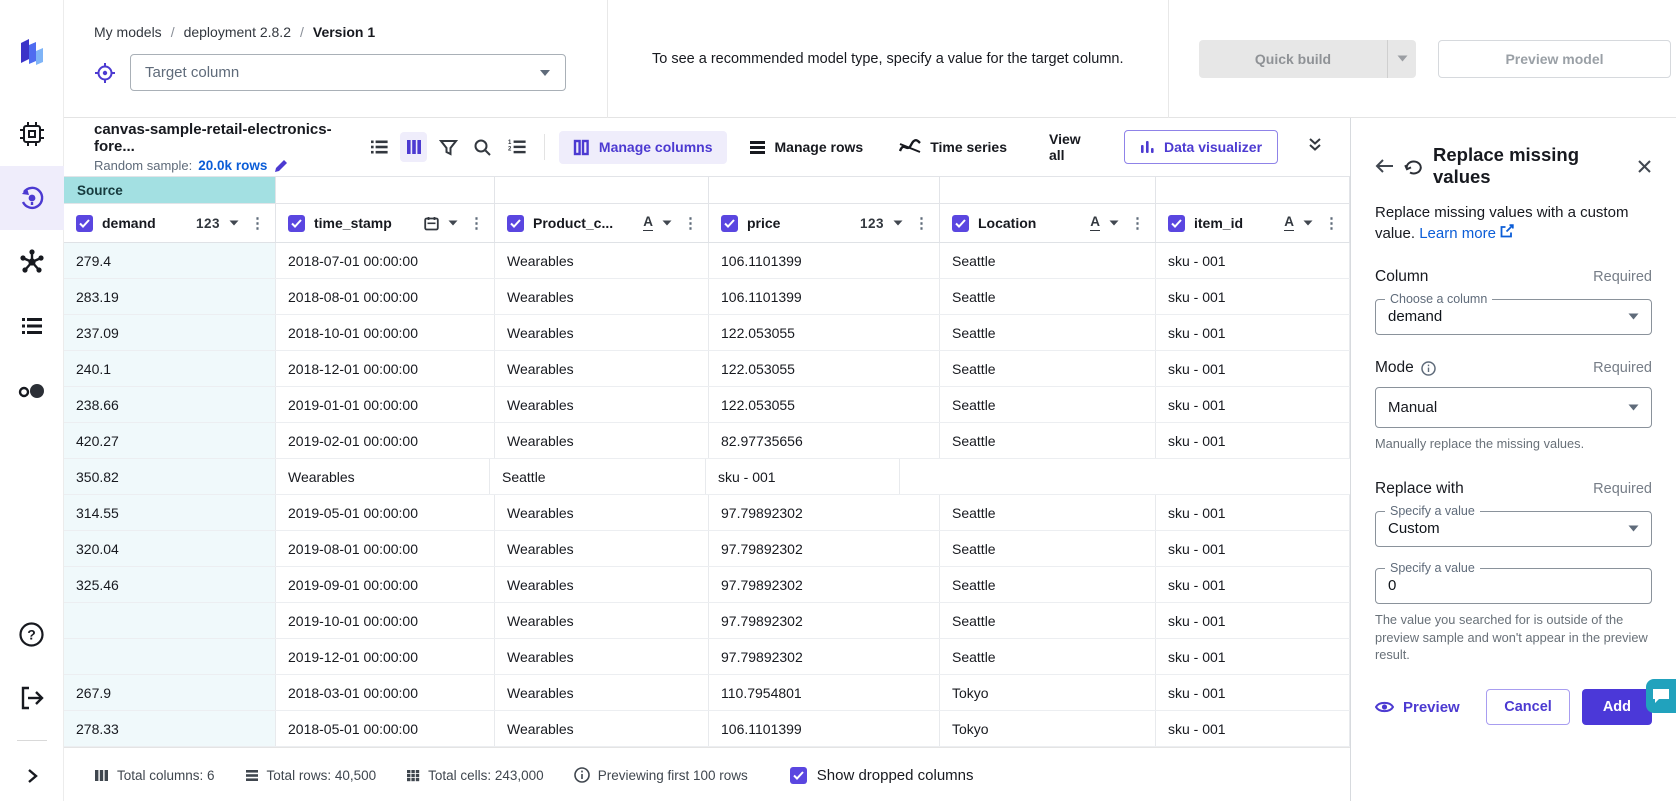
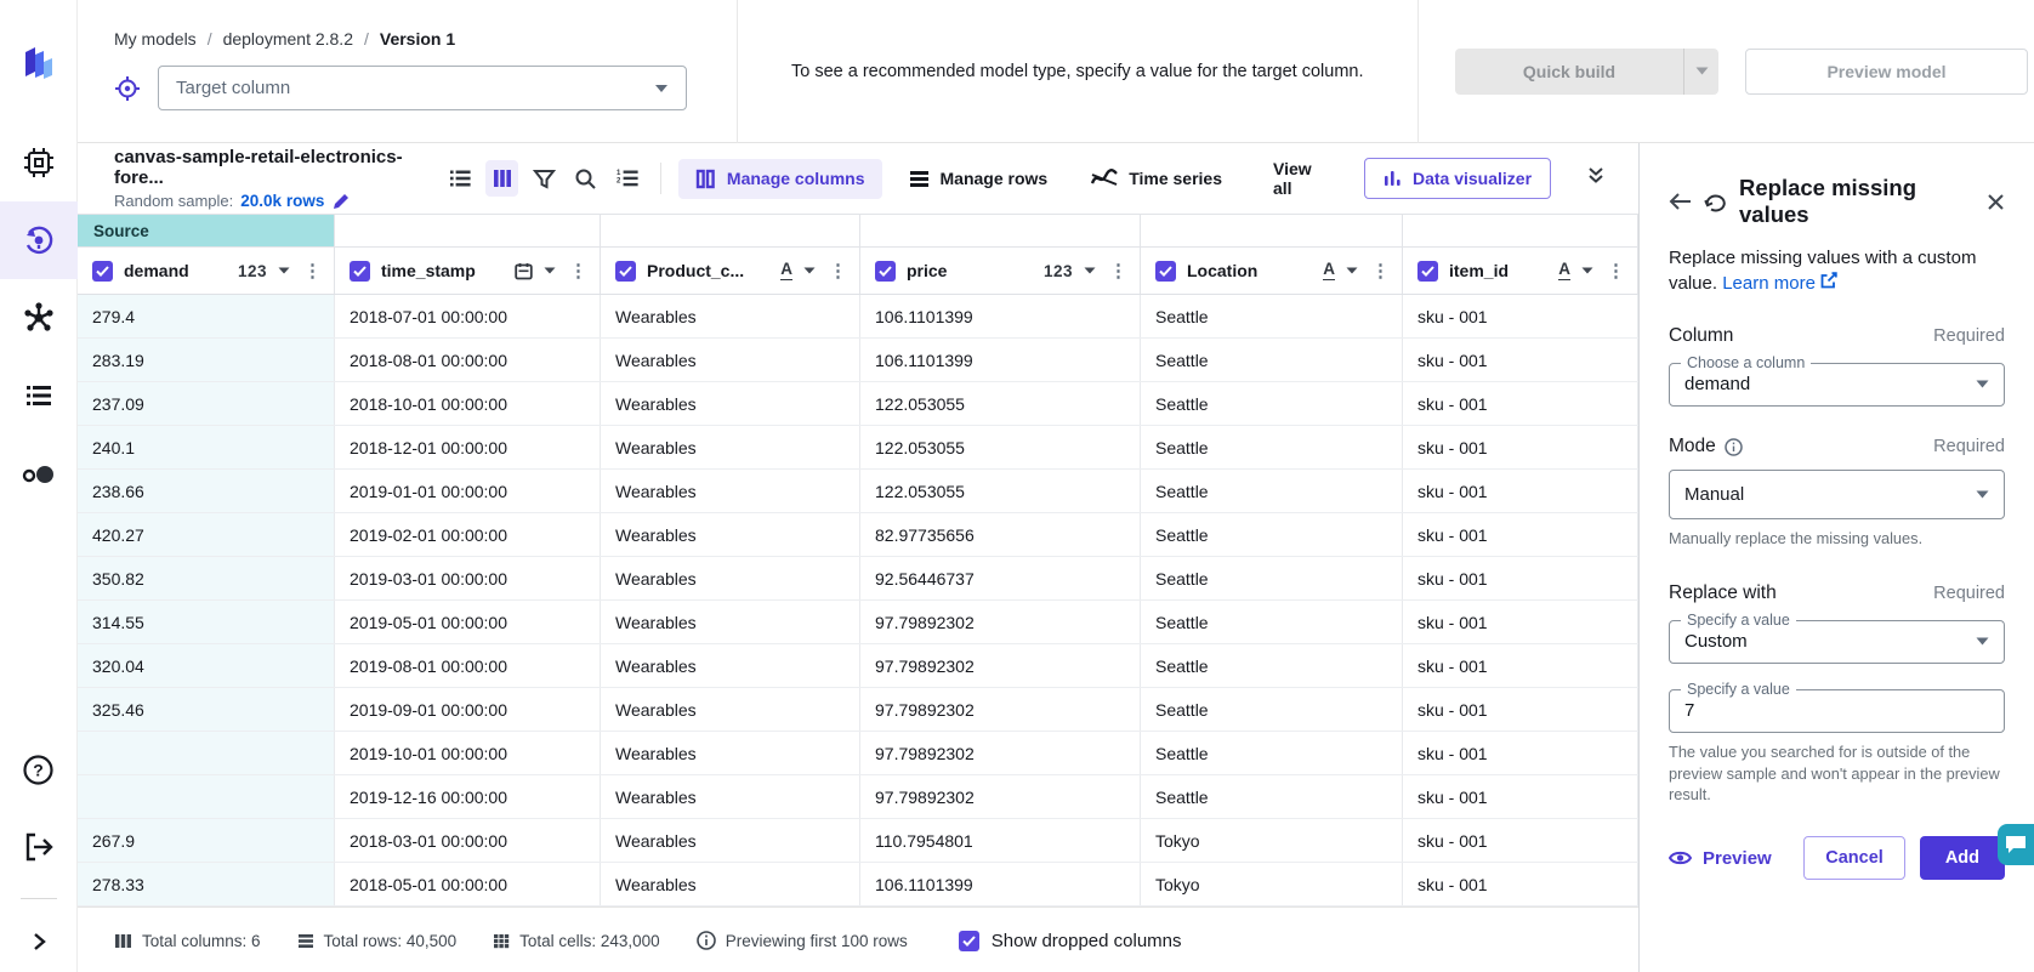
  ?
  My models
  /
  deployment 2.8.2
  /
  Version 1
  Target column
  To see a recommended model type, specify a value for the target column.
  Quick build
  Preview model
  canvas-sample-retail-electronics-fore...
  Random sample:
  20.0k rows
  Manage columns
  Manage rows
  Time series
  View all
  Data visualizer
  Source
  demand
  123
  ⋮
  time_stamp
  ⋮
  Product_c...
  A
  ⋮
  price
  123
  ⋮
  Location
  A
  ⋮
  item_id
  A
  ⋮
  279.4
  2018-07-01 00:00:00
  Wearables
  106.1101399
  Seattle
  sku - 001
  283.19
  2018-08-01 00:00:00
  Wearables
  106.1101399
  Seattle
  sku - 001
  237.09
  2018-10-01 00:00:00
  Wearables
  122.053055
  Seattle
  sku - 001
  240.1
  2018-12-01 00:00:00
  Wearables
  122.053055
  Seattle
  sku - 001
  238.66
  2019-01-01 00:00:00
  Wearables
  122.053055
  Seattle
  sku - 001
  420.27
  2019-02-01 00:00:00
  Wearables
  82.97735656
  Seattle
  sku - 001
  350.82
+ 2019-03-01 00:00:00
  Wearables
+ 92.56446737
  Seattle
  sku - 001
  314.55
  2019-05-01 00:00:00
  Wearables
  97.79892302
  Seattle
  sku - 001
  320.04
  2019-08-01 00:00:00
  Wearables
  97.79892302
  Seattle
  sku - 001
  325.46
  2019-09-01 00:00:00
  Wearables
  97.79892302
  Seattle
  sku - 001
  2019-10-01 00:00:00
  Wearables
  97.79892302
  Seattle
  sku - 001
- 2019-12-01 00:00:00
+ 2019-12-16 00:00:00
  Wearables
  97.79892302
  Seattle
  sku - 001
  267.9
  2018-03-01 00:00:00
  Wearables
  110.7954801
  Tokyo
  sku - 001
  278.33
  2018-05-01 00:00:00
  Wearables
  106.1101399
  Tokyo
  sku - 001
  Total columns: 6
  Total rows: 40,500
  Total cells: 243,000
  Previewing first 100 rows
  Show dropped columns
  Replace missing values
  Replace missing values with a custom value. Learn more
  Column
  Required
  Choose a column
  demand
  Mode
  Required
  Manual
  Manually replace the missing values.
  Replace with
  Required
  Specify a value
  Custom
  Specify a value
- 0
+ 7
  The value you searched for is outside of the preview sample and won't appear in the preview result.
  Preview
  Cancel
  Add
